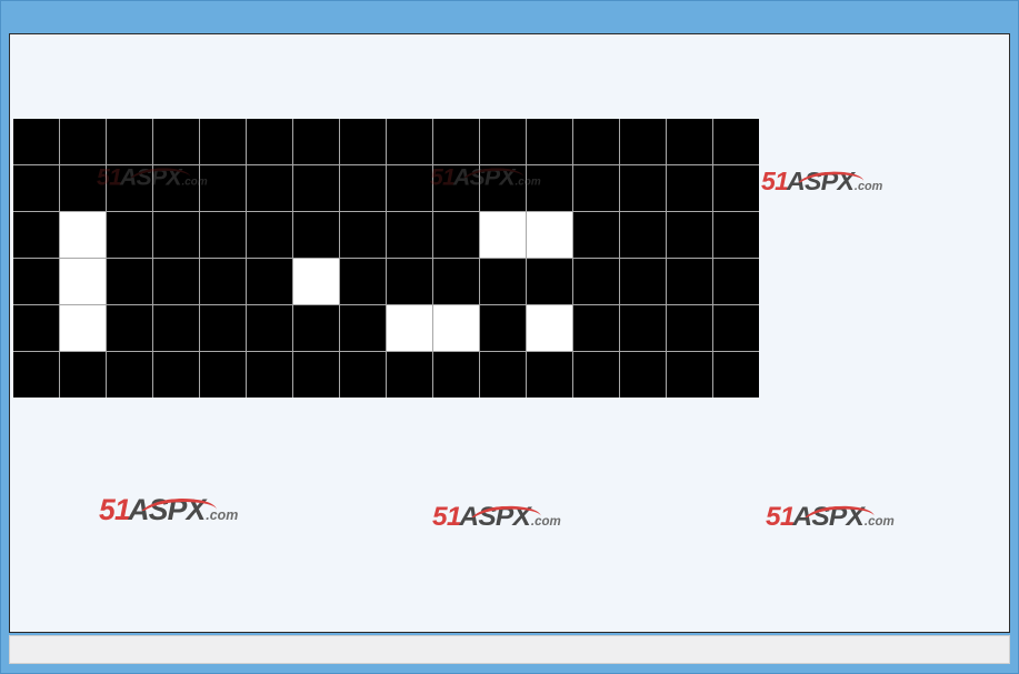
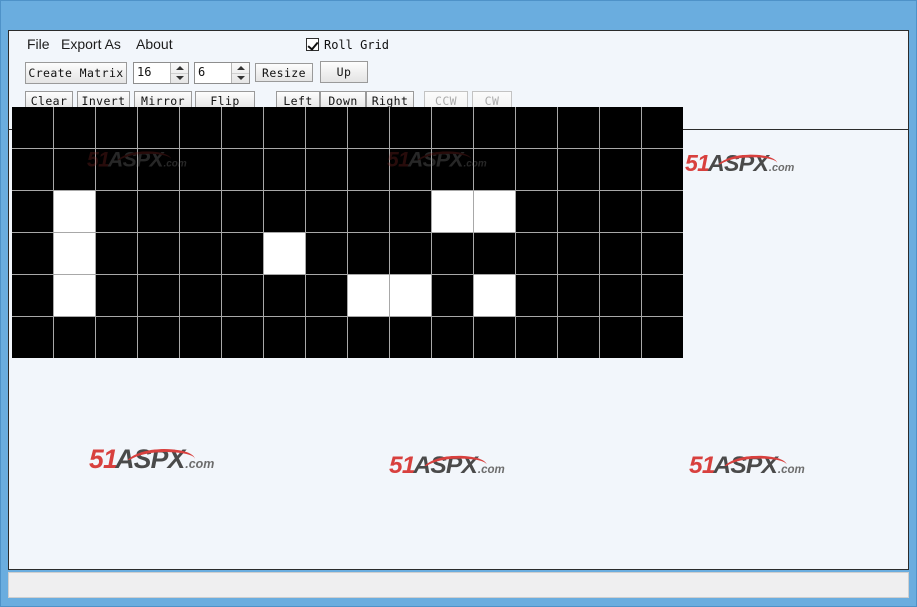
+ File
+ Export As
+ About
+ Roll Grid
+ Create Matrix
+ 16
+ 6
+ Resize
+ Up
+ Clear
+ Invert
+ Mirror
+ Flip
+ Left
+ Down
+ Right
+ CCW
+ CW
  51ASPX.com
  51ASPX.com
  51ASPX.com
  51ASPX.com
  51ASPX.com
  51ASPX.com
